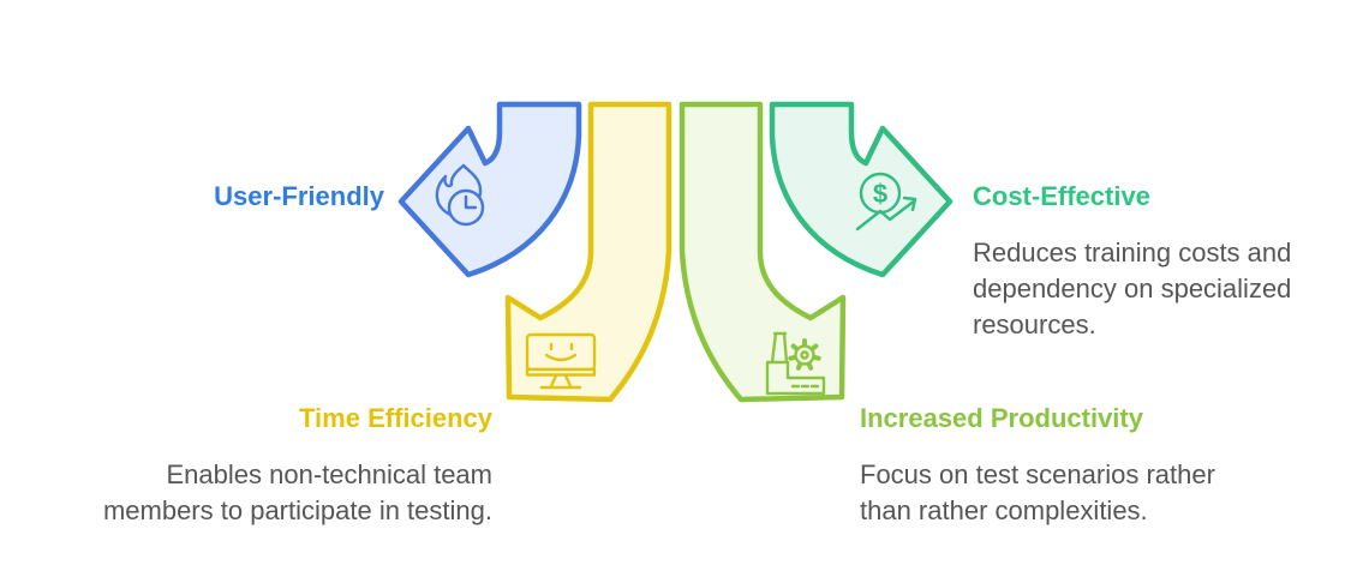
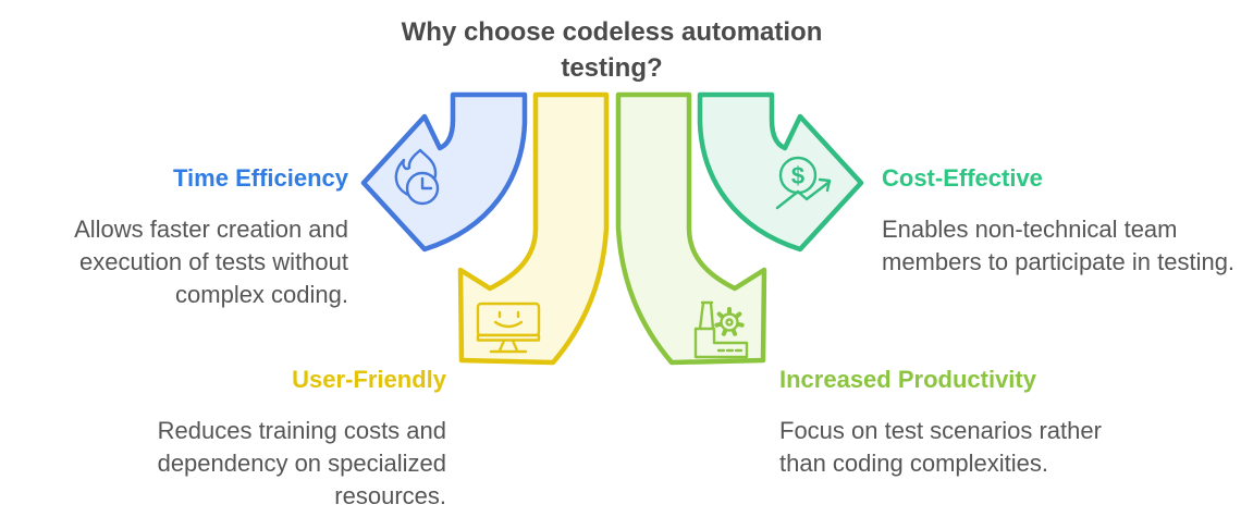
+ Why choose codeless automation testing?
  $
- User-Friendly
+ Time Efficiency
+ Allows faster creation and execution of tests without complex coding.
  Cost-Effective
- Reduces training costs and dependency on specialized resources.
+ Enables non-technical team members to participate in testing.
- Time Efficiency
+ User-Friendly
- Enables non-technical team members to participate in testing.
+ Reduces training costs and dependency on specialized resources.
  Increased Productivity
- Focus on test scenarios rather than rather complexities.
+ Focus on test scenarios rather than coding complexities.
